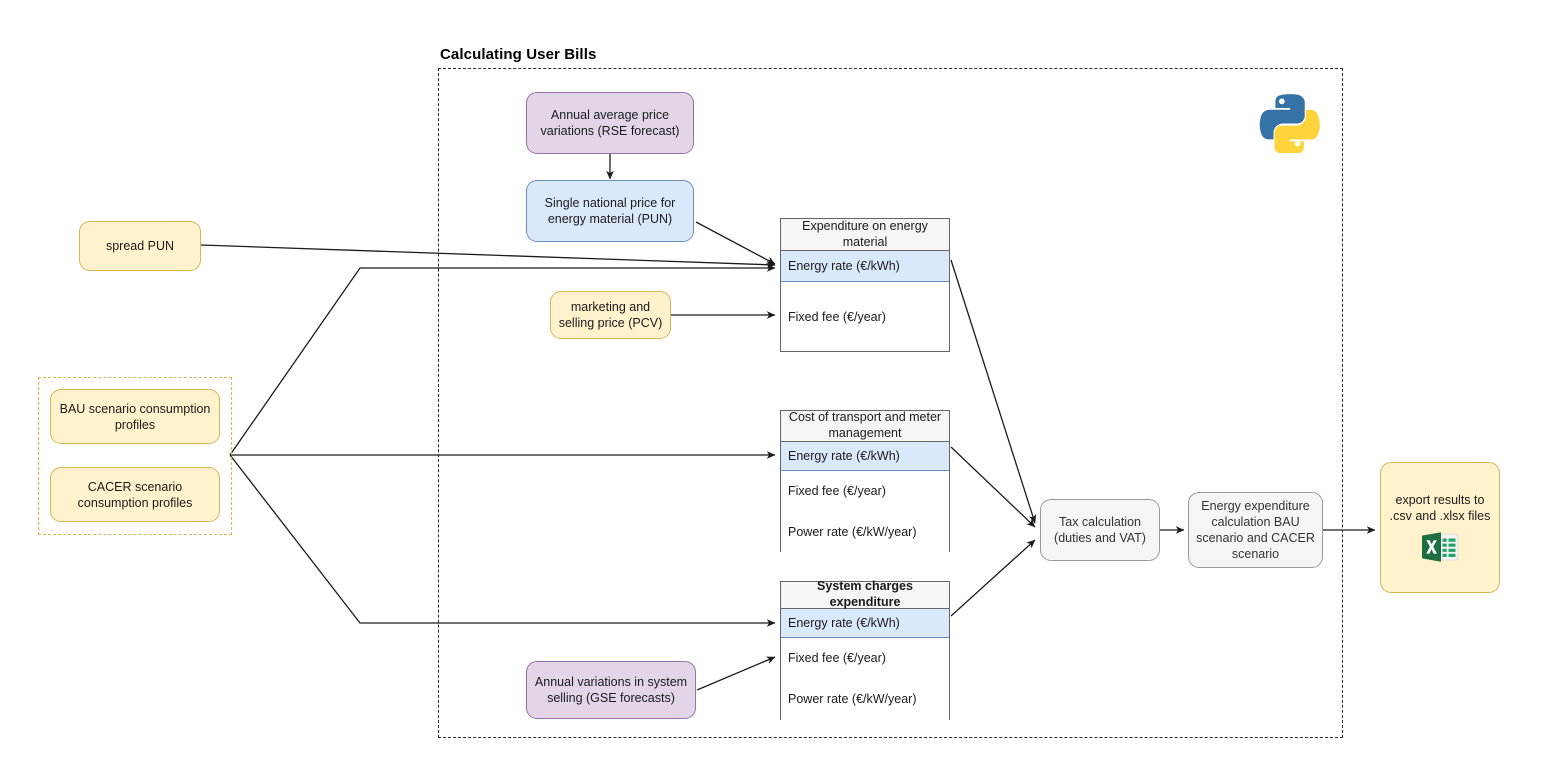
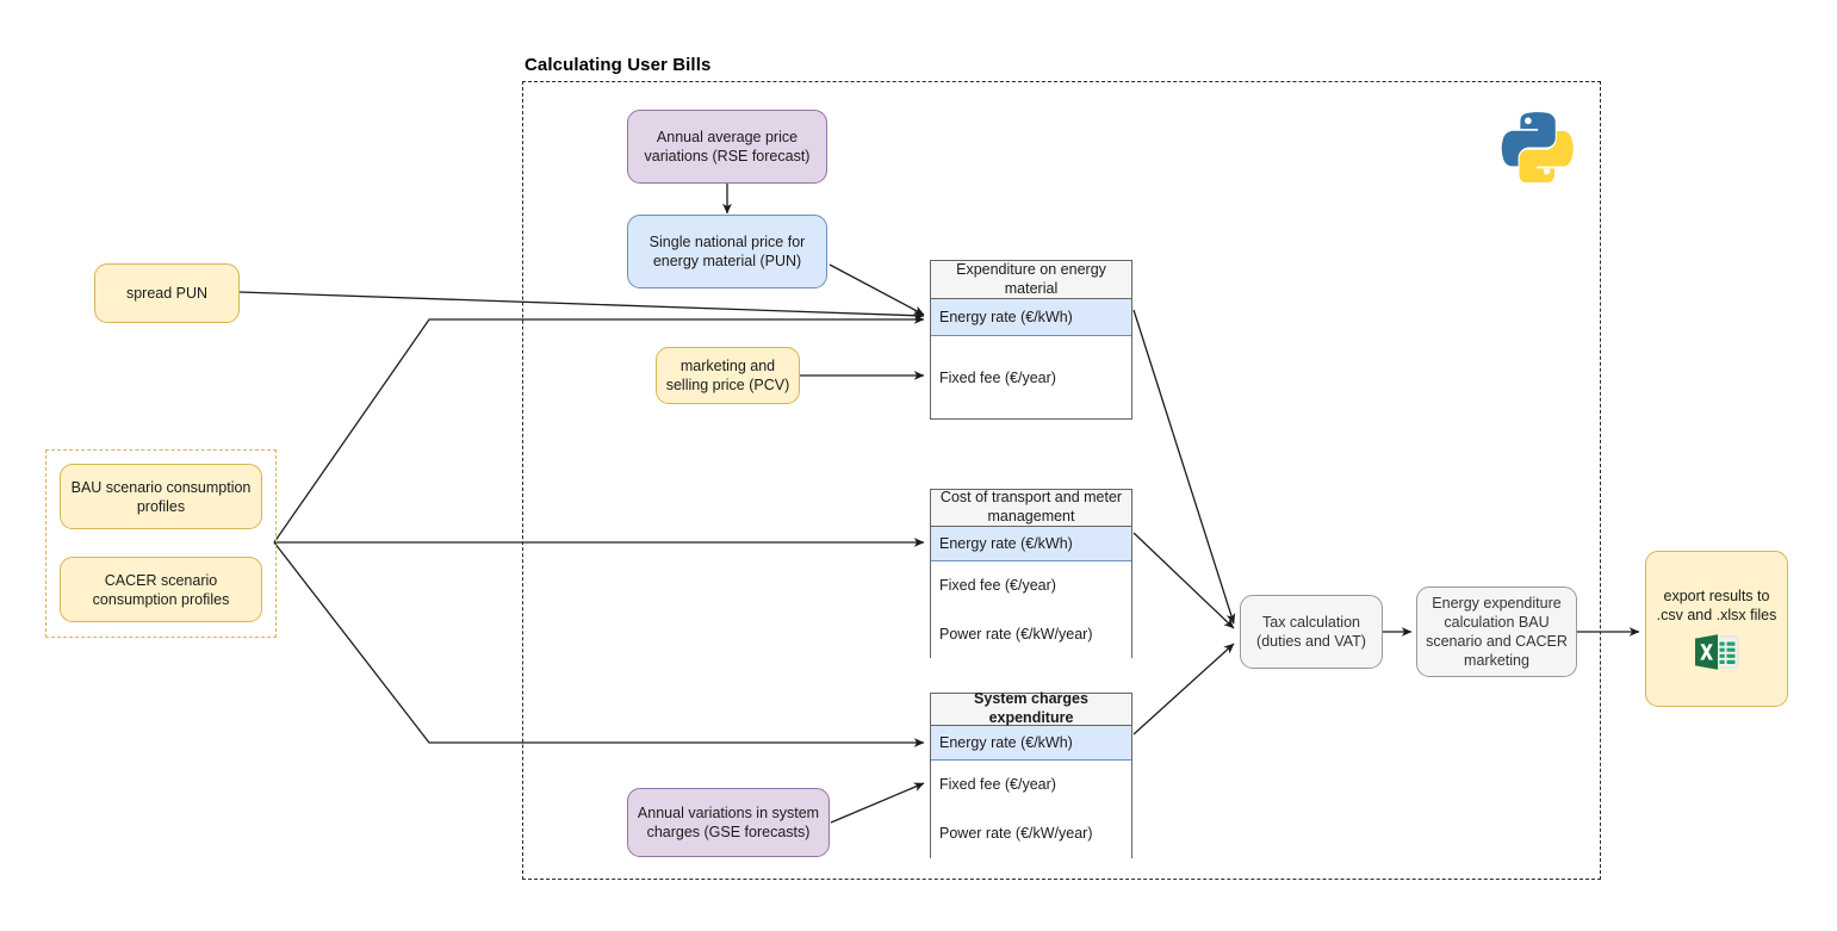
  Calculating User Bills
  spread PUN
  BAU scenario consumption profiles
  CACER scenario consumption profiles
  Annual average price variations (RSE forecast)
  Single national price for energy material (PUN)
  marketing and selling price (PCV)
- Annual variations in system selling (GSE forecasts)
+ Annual variations in system charges (GSE forecasts)
  Expenditure on energy material
  Energy rate (€/kWh)
  Fixed fee (€/year)
  Cost of transport and meter management
  Energy rate (€/kWh)
  Fixed fee (€/year)
  Power rate (€/kW/year)
  System charges expenditure
  Energy rate (€/kWh)
  Fixed fee (€/year)
  Power rate (€/kW/year)
  Tax calculation (duties and VAT)
- Energy expenditure calculation BAU scenario and CACER scenario
+ Energy expenditure calculation BAU scenario and CACER marketing
  export results to .csv and .xlsx files
